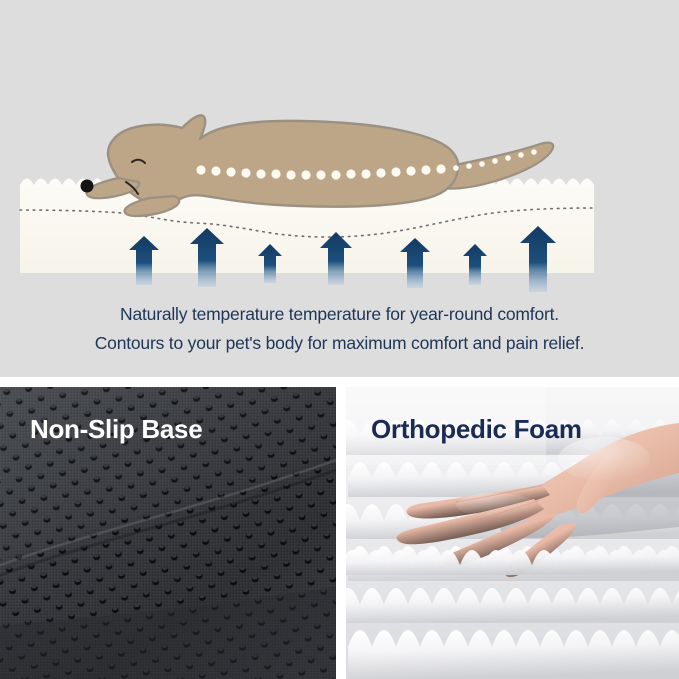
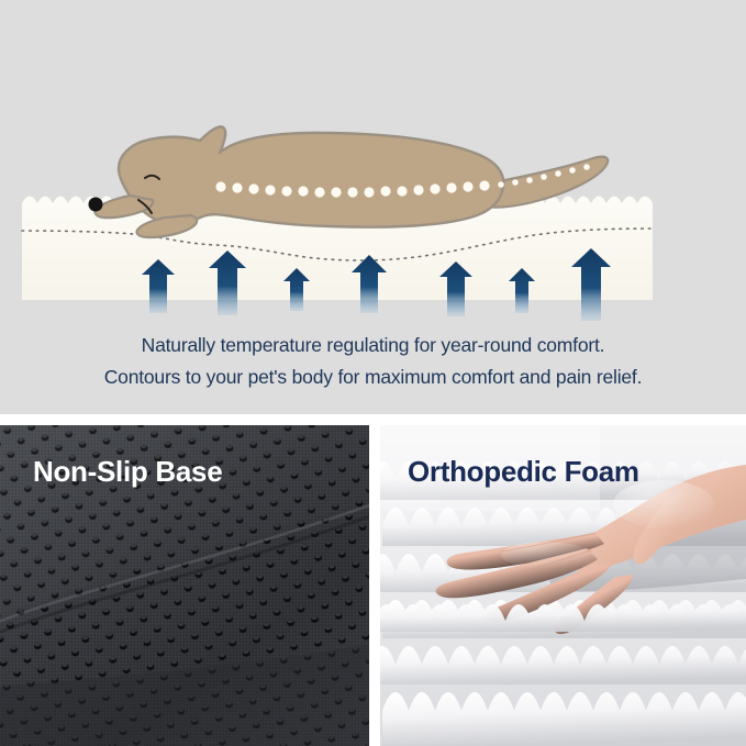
- Naturally temperature temperature for year-round comfort.
+ Naturally temperature regulating for year-round comfort.
  Contours to your pet's body for maximum comfort and pain relief.
  Non-Slip Base
  Orthopedic Foam
